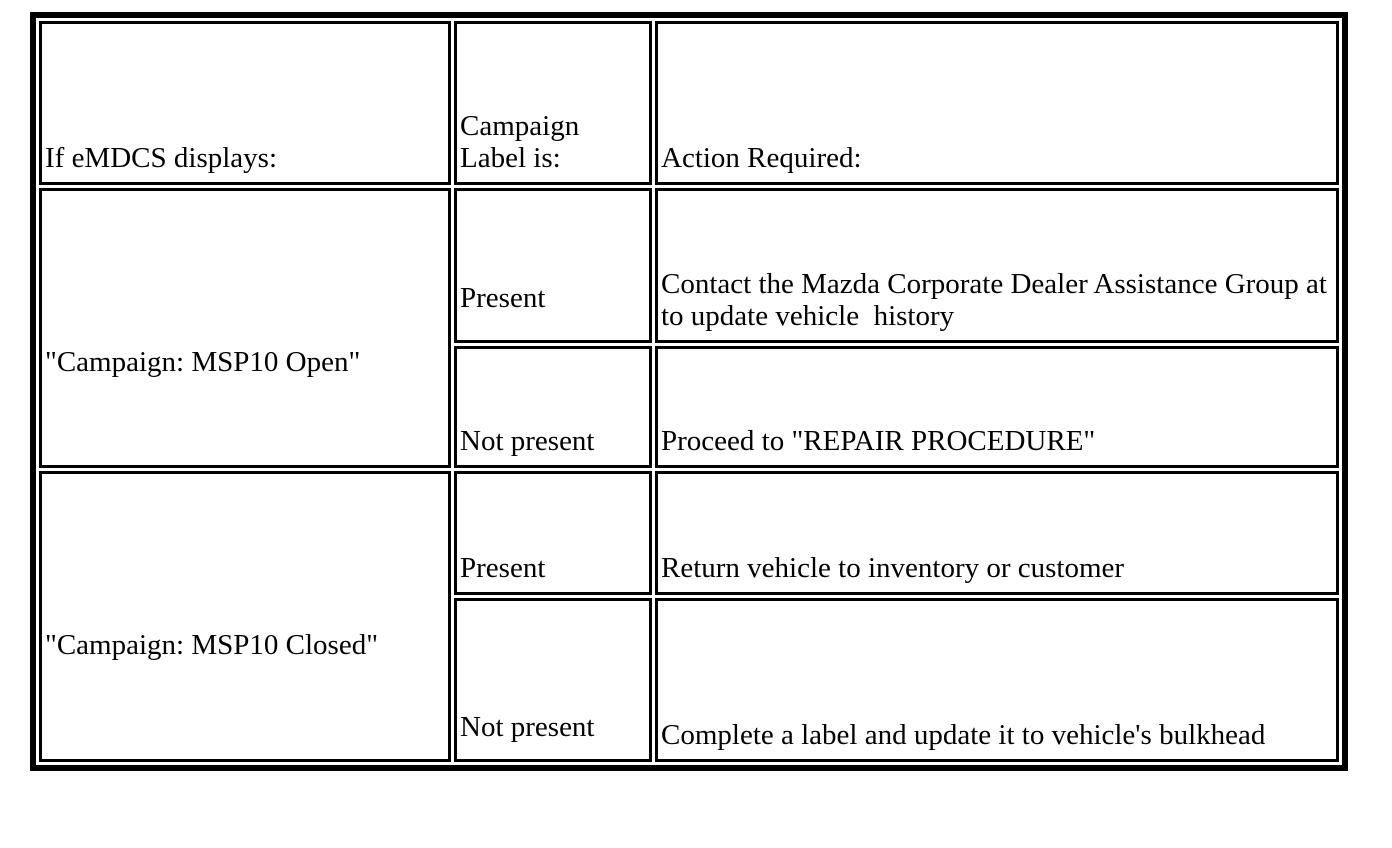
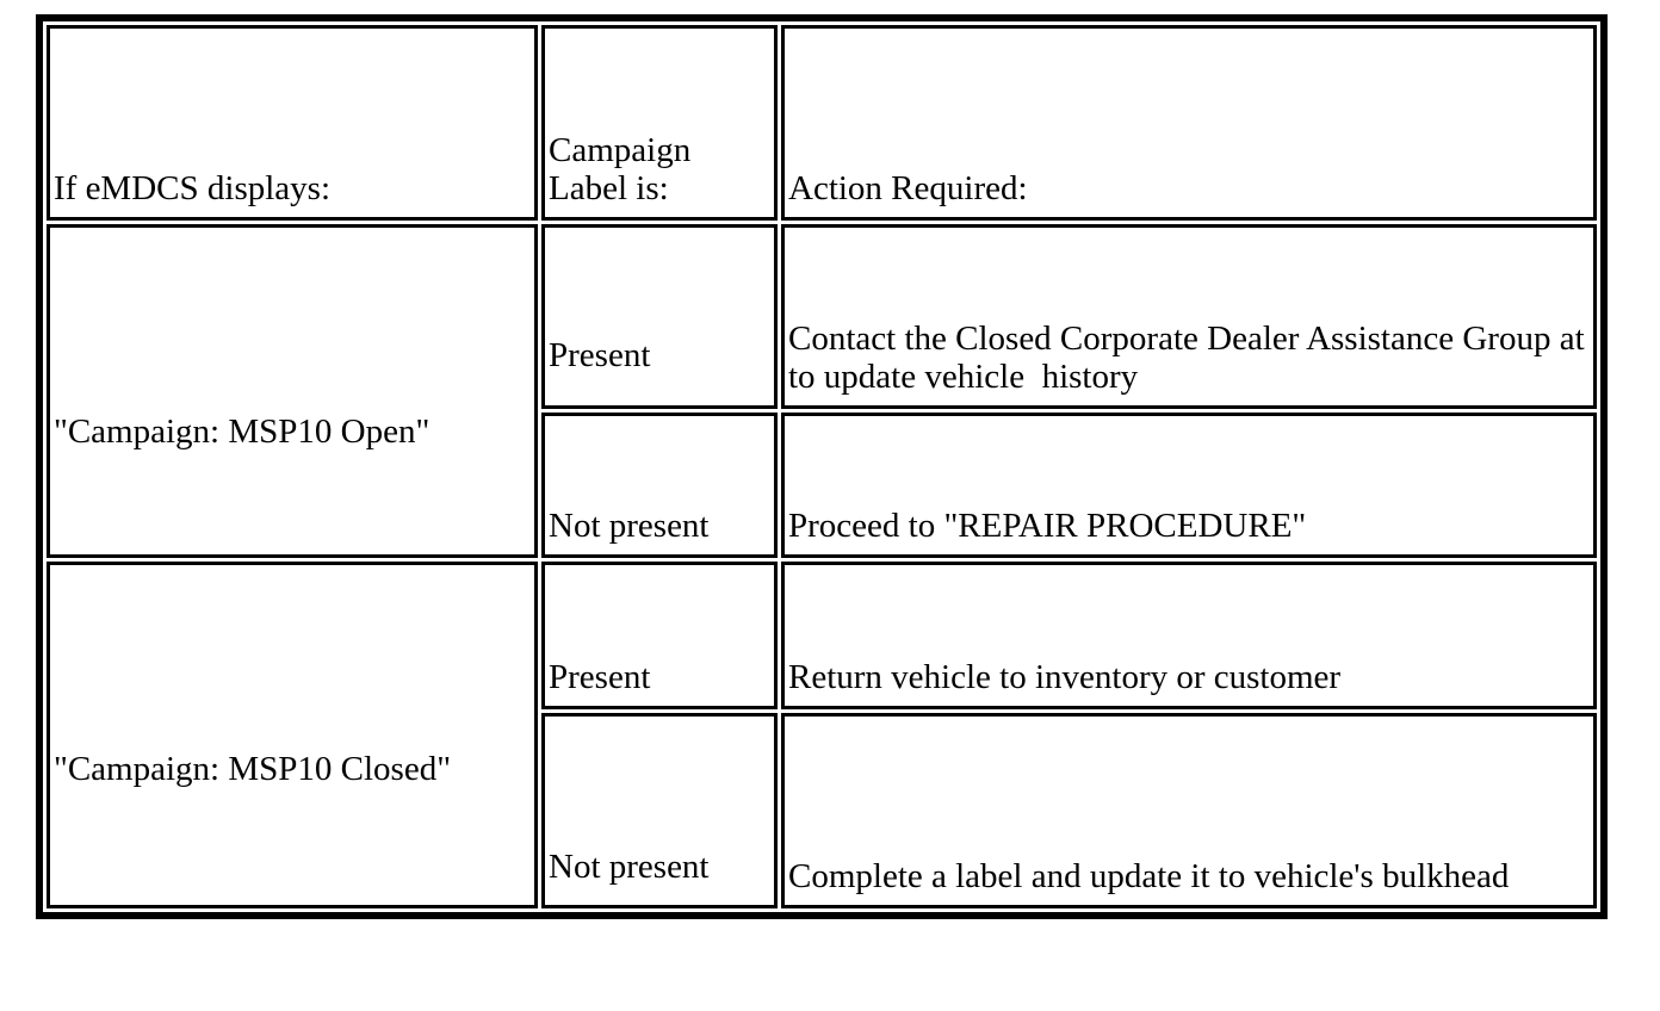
  If eMDCS displays:	Campaign Label is:	Action Required:
- "Campaign: MSP10 Open"	Present	Contact the Mazda Corporate Dealer Assistance Group at to update vehicle history
+ "Campaign: MSP10 Open"	Present	Contact the Closed Corporate Dealer Assistance Group at to update vehicle history
  Not present	Proceed to "REPAIR PROCEDURE"
  "Campaign: MSP10 Closed"	Present	Return vehicle to inventory or customer
  Not present	Complete a label and update it to vehicle's bulkhead
